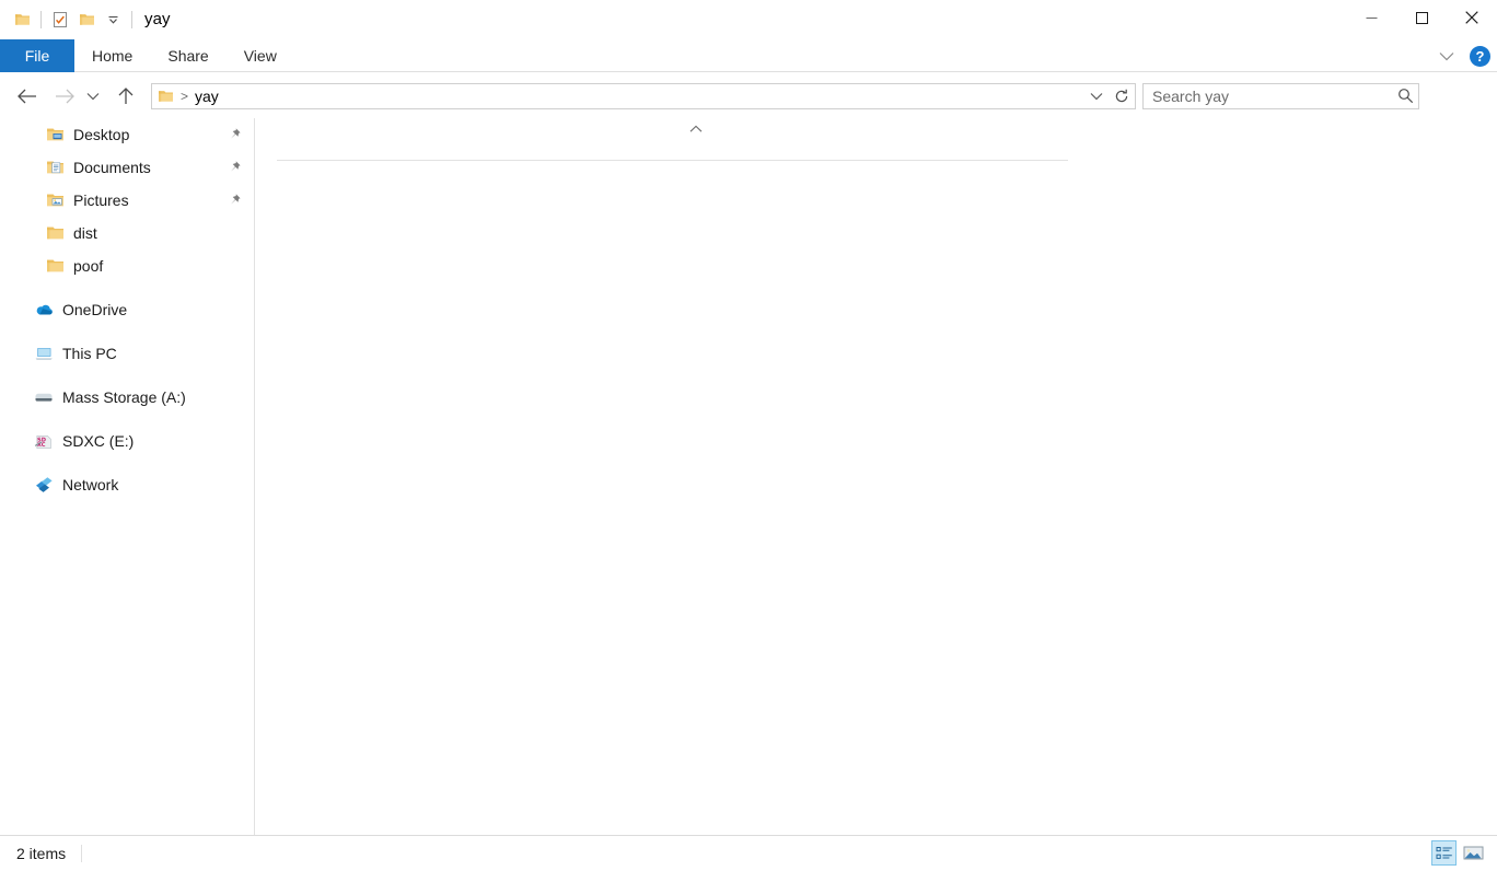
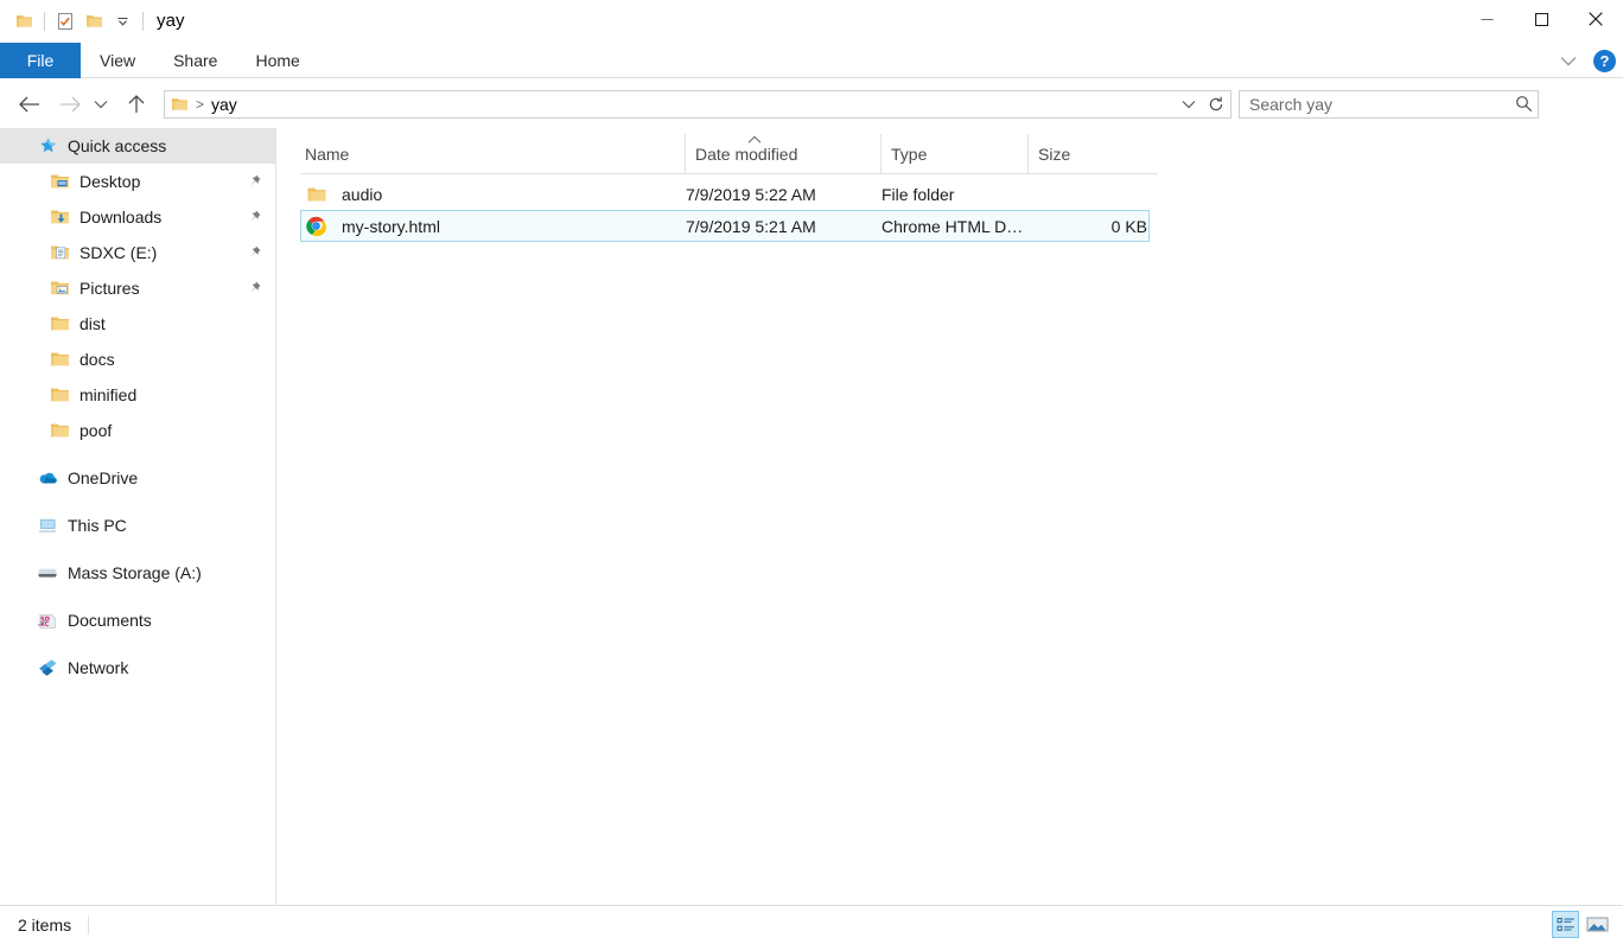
  yay
  File
- Home
+ View
  Share
- View
+ Home
  ?
  >
  yay
  Search yay
+ Quick access
  Desktop
+ Downloads
- Documents
+ SDXC (E:)
  Pictures
  dist
+ docs
+ minified
  poof
  OneDrive
  This PC
  Mass Storage (A:)
- SDXC (E:)
+ Documents
  Network
+ Name
+ Date modified
+ Type
+ Size
+ audio
+ 7/9/2019 5:22 AM
+ File folder
+ my-story.html
+ 7/9/2019 5:21 AM
+ Chrome HTML Do...
+ 0 KB
  2 items
